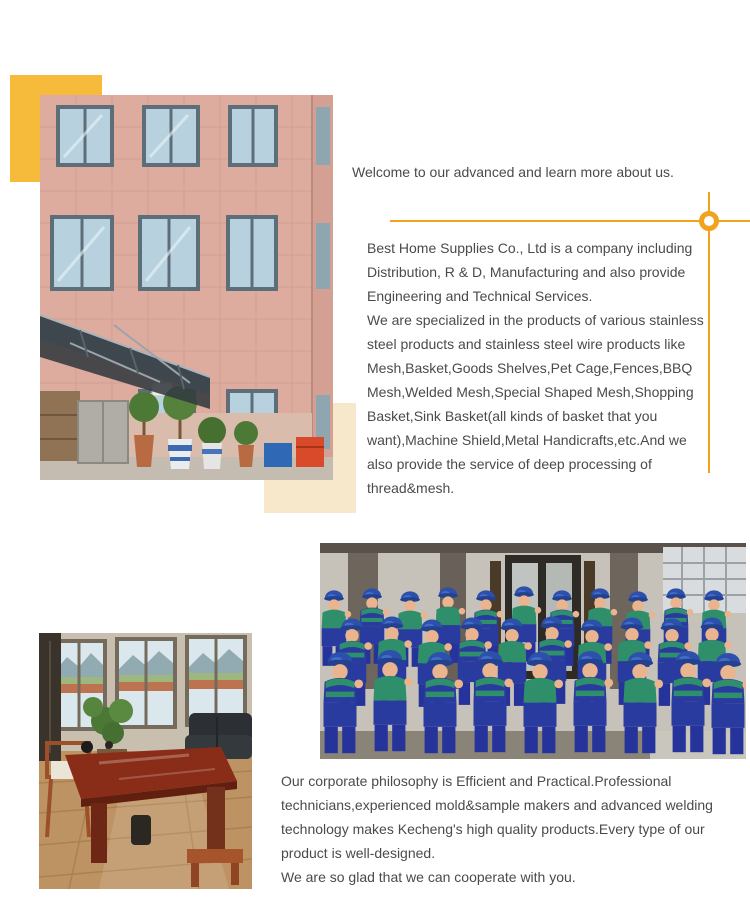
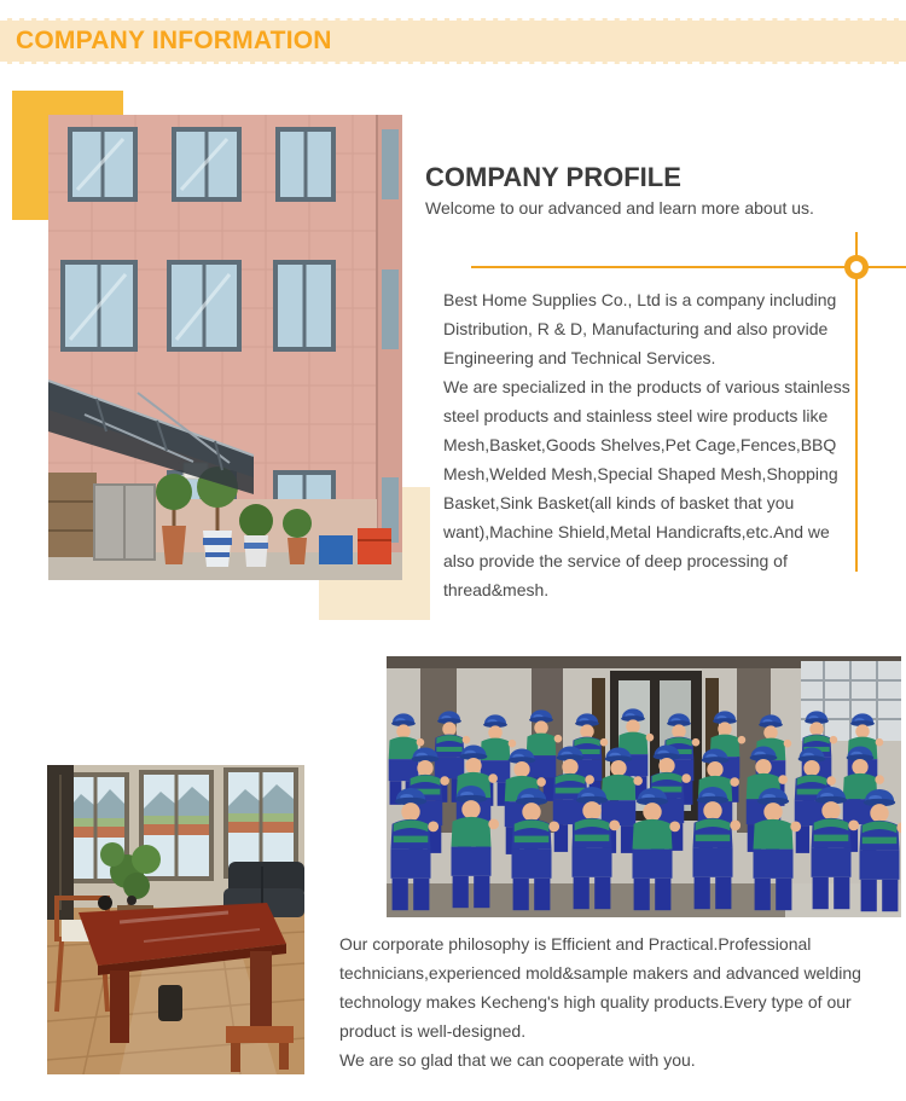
+ COMPANY INFORMATION
+ COMPANY PROFILE
  Welcome to our advanced and learn more about us.
  Best Home Supplies Co., Ltd is a company including Distribution, R & D, Manufacturing and also provide Engineering and Technical Services.
  We are specialized in the products of various stainless steel products and stainless steel wire products like Mesh,Basket,Goods Shelves,Pet Cage,Fences,BBQ Mesh,Welded Mesh,Special Shaped Mesh,Shopping Basket,Sink Basket(all kinds of basket that you want),Machine Shield,Metal Handicrafts,etc.And we also provide the service of deep processing of thread&mesh.
  Our corporate philosophy is Efficient and Practical.Professional technicians,experienced mold&sample makers and advanced welding technology makes Kecheng's high quality products.Every type of our product is well-designed.
  We are so glad that we can cooperate with you.
